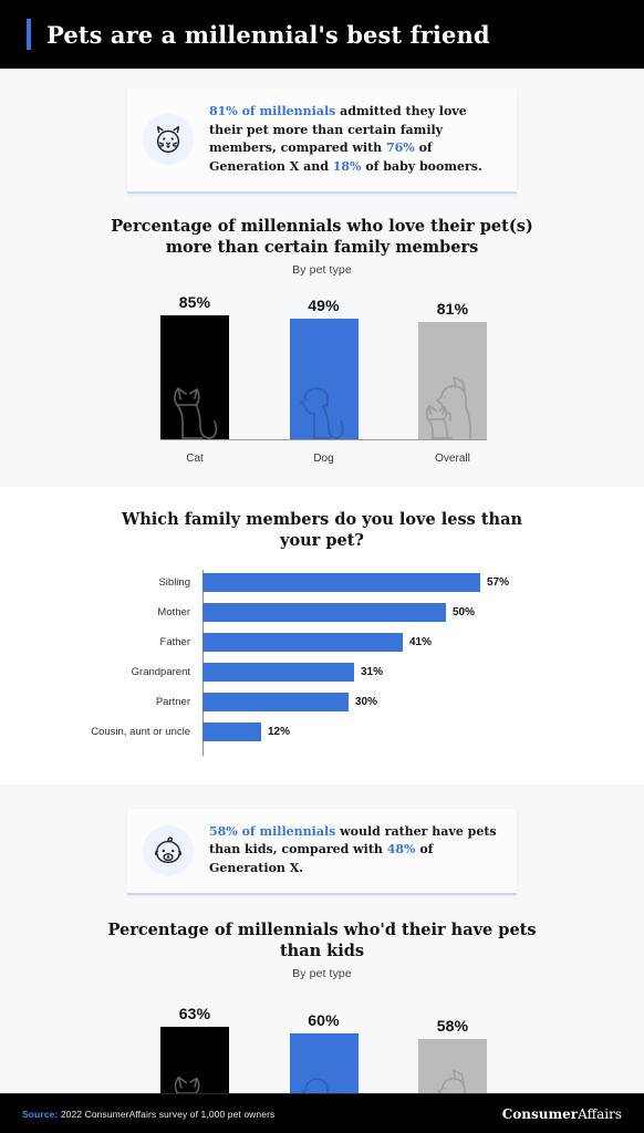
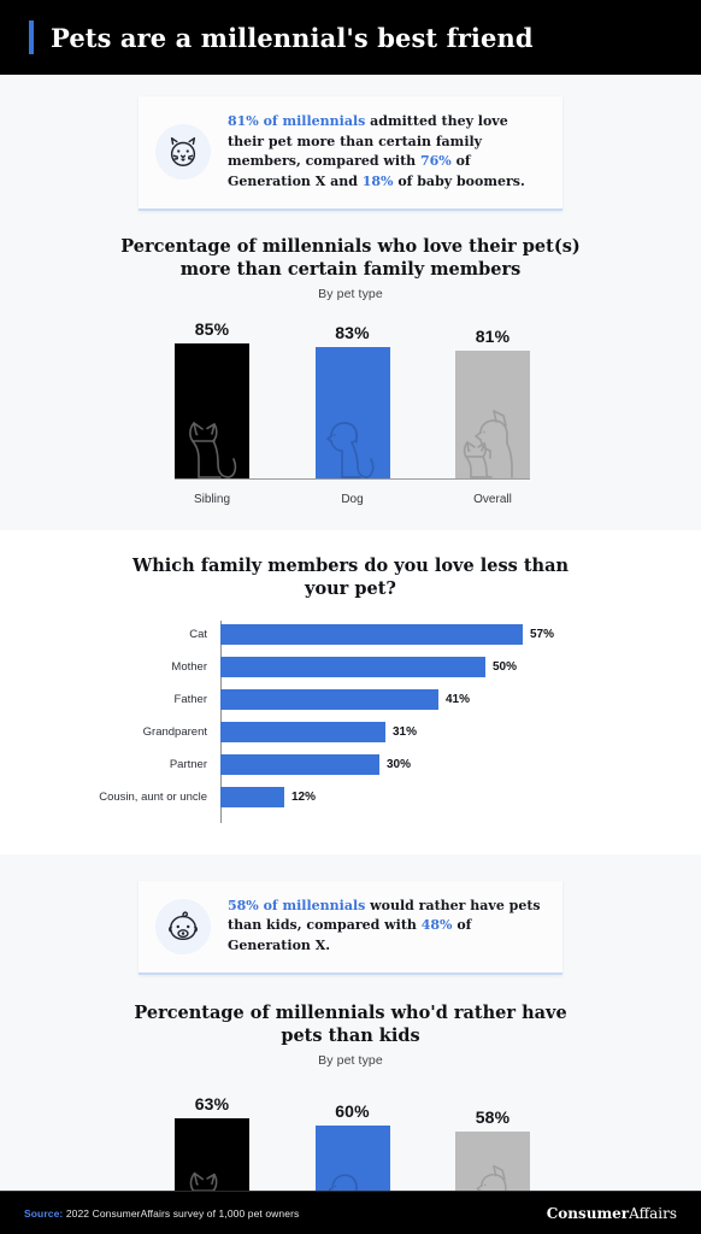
  Pets are a millennial's best friend
  81% of millennials admitted they love their pet more than certain family members, compared with 76% of Generation X and 18% of baby boomers.
  Percentage of millennials who love their pet(s) more than certain family members
  By pet type
  85%
- 49%
+ 83%
  81%
- Cat
+ Sibling
  Dog
  Overall
  Which family members do you love less than your pet?
- Sibling
+ Cat
  57%
  Mother
  50%
  Father
  41%
  Grandparent
  31%
  Partner
  30%
  Cousin, aunt or uncle
  12%
  58% of millennials would rather have pets than kids, compared with 48% of Generation X.
- Percentage of millennials who'd their have pets than kids
+ Percentage of millennials who'd rather have pets than kids
  By pet type
  63%
  60%
  58%
  Source: 2022 ConsumerAffairs survey of 1,000 pet owners
  ConsumerAffairs
